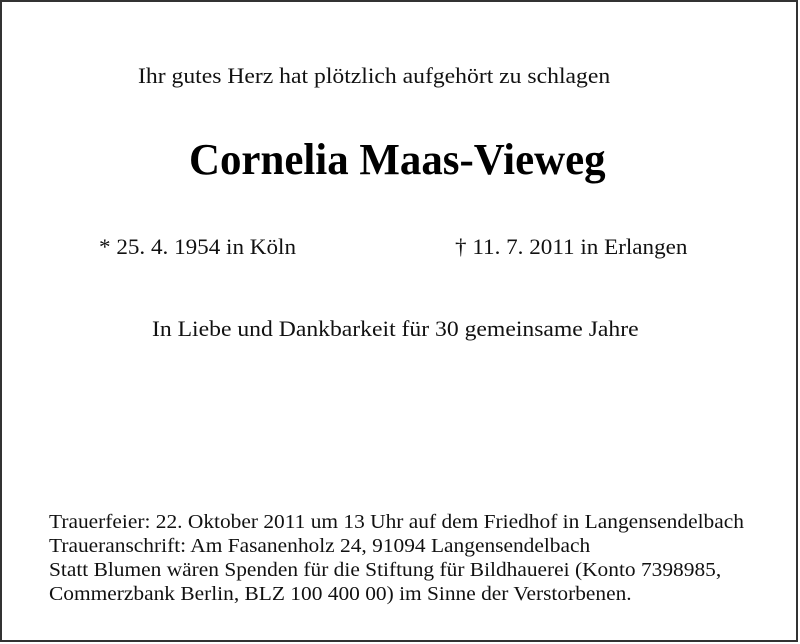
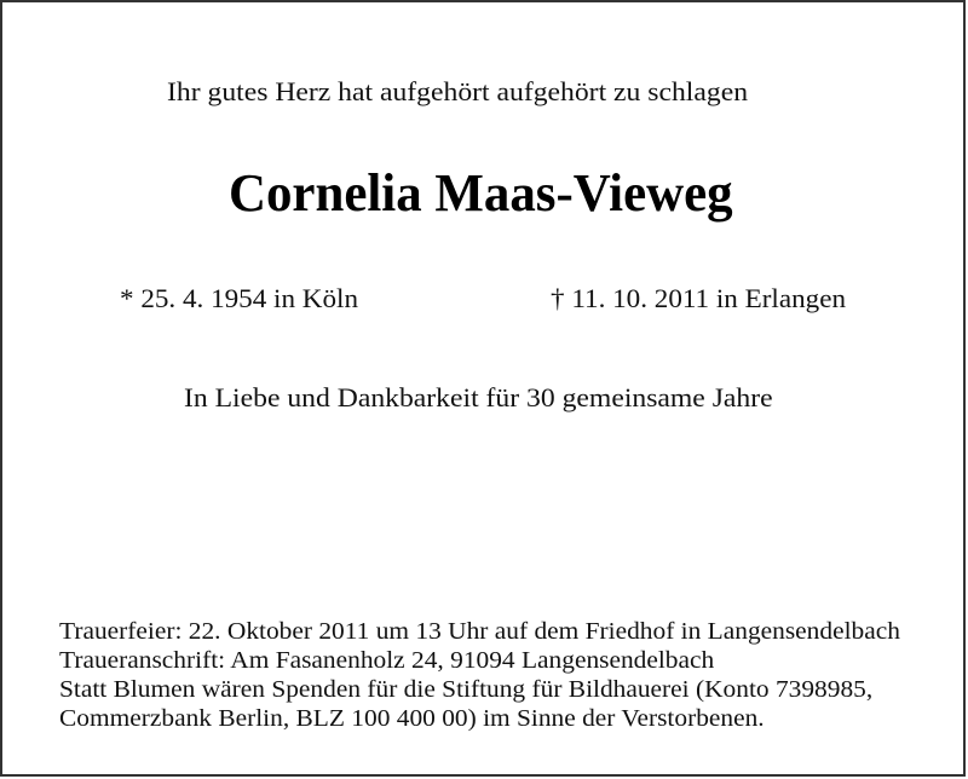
- Ihr gutes Herz hat plötzlich aufgehört zu schlagen
+ Ihr gutes Herz hat aufgehört aufgehört zu schlagen
  Cornelia Maas-Vieweg
  * 25. 4. 1954 in Köln
- † 11. 7. 2011 in Erlangen
+ † 11. 10. 2011 in Erlangen
  In Liebe und Dankbarkeit für 30 gemeinsame Jahre
  Trauerfeier: 22. Oktober 2011 um 13 Uhr auf dem Friedhof in Langensendelbach
  Traueranschrift: Am Fasanenholz 24, 91094 Langensendelbach
  Statt Blumen wären Spenden für die Stiftung für Bildhauerei (Konto 7398985,
  Commerzbank Berlin, BLZ 100 400 00) im Sinne der Verstorbenen.
